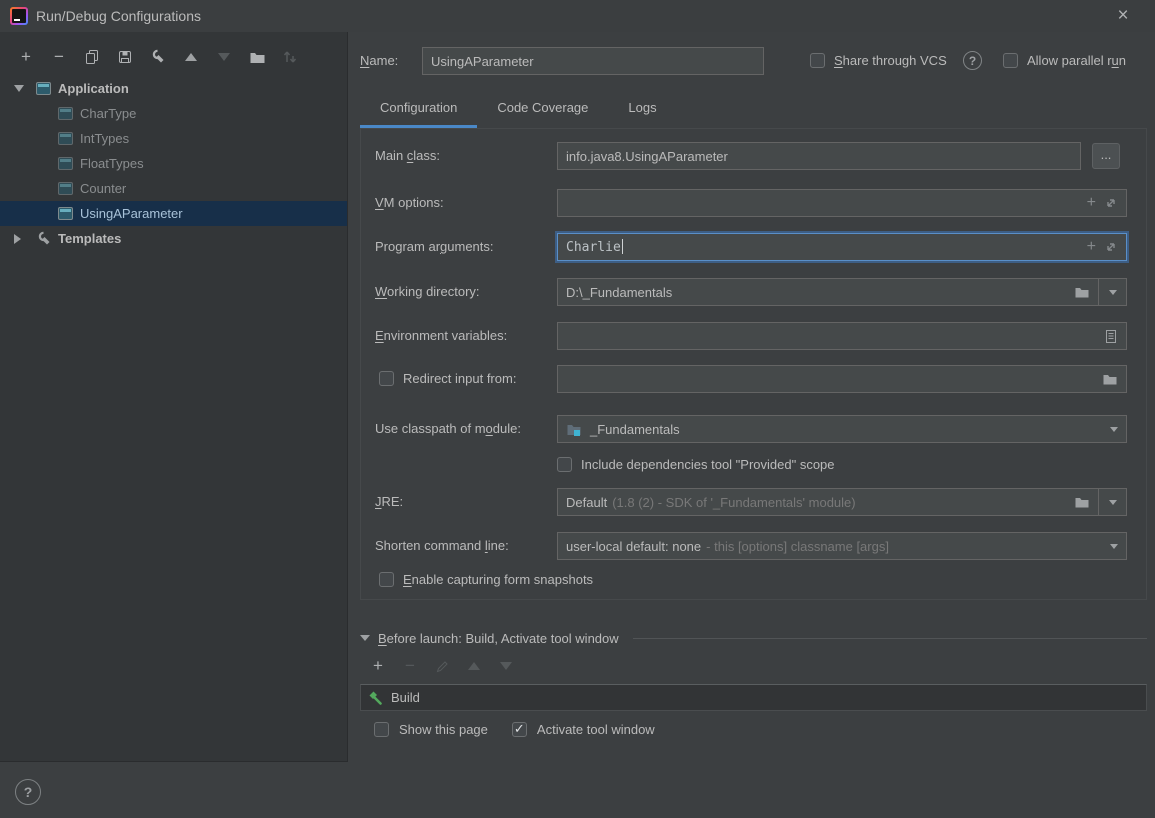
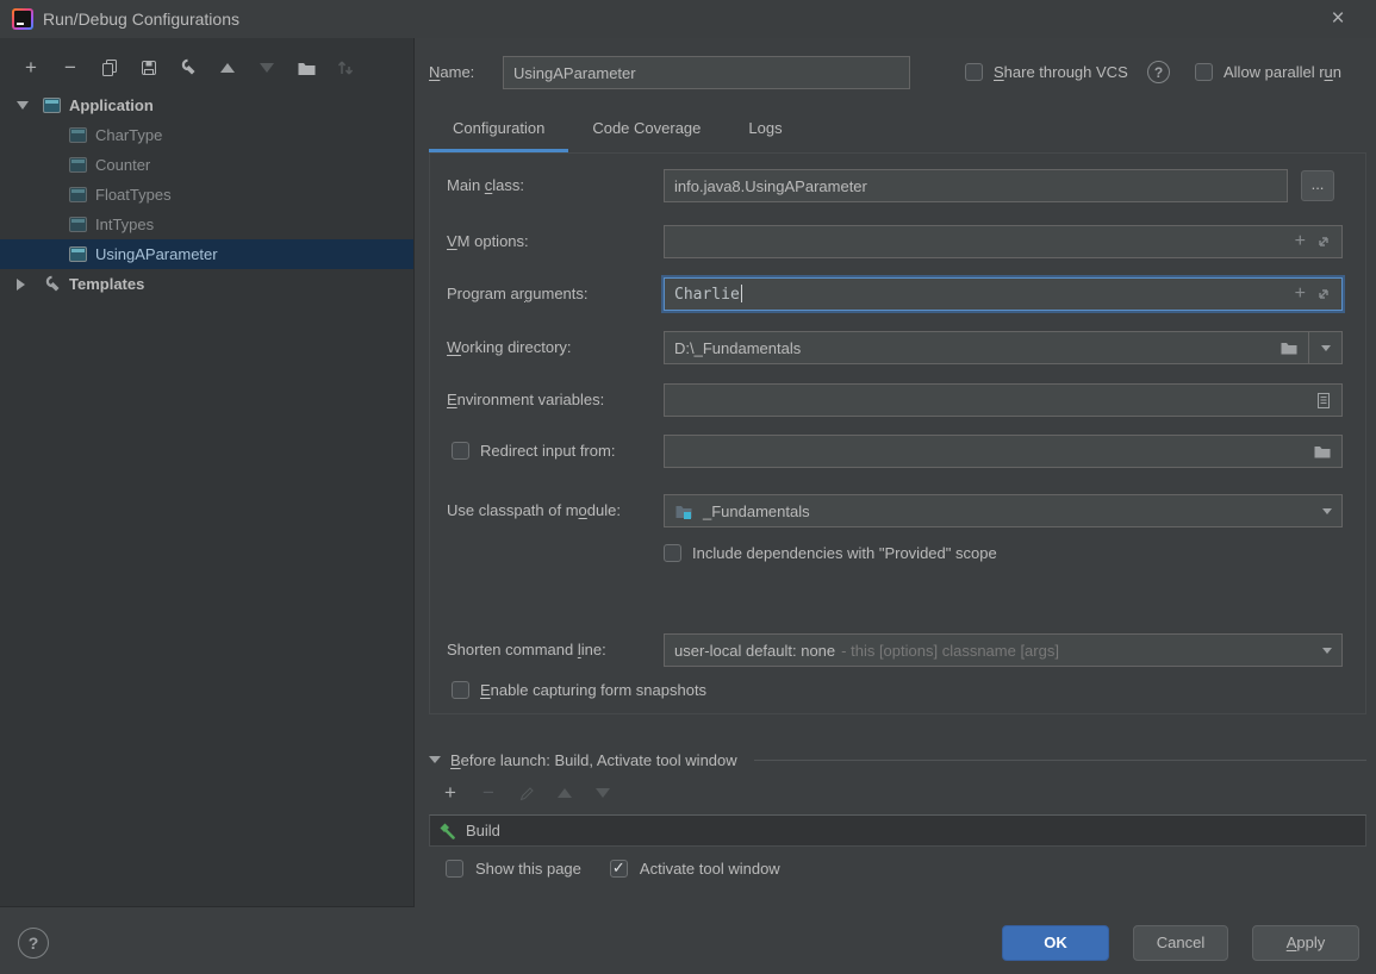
  Run/Debug Configurations
  ×
  +
  −
  Application
  CharType
- IntTypes
+ Counter
  FloatTypes
- Counter
+ IntTypes
  UsingAParameter
  Templates
  ?
  Name:
  UsingAParameter
  Share through VCS
  ?
  Allow parallel run
  Configuration
  Code Coverage
  Logs
  Main class:
  info.java8.UsingAParameter
  ...
  VM options:
  +
  Program arguments:
  Charlie
  +
  Working directory:
  D:\_Fundamentals
  Environment variables:
  Redirect input from:
  Use classpath of module:
  _Fundamentals
- Include dependencies tool "Provided" scope
+ Include dependencies with "Provided" scope
- JRE:
- Default
- (1.8 (2) - SDK of '_Fundamentals' module)
  Shorten command line:
  user-local default: none
  - this [options] classname [args]
  Enable capturing form snapshots
  Before launch: Build, Activate tool window
  +
  −
  Build
  Show this page
  Activate tool window
+ OK
+ Cancel
+ Apply
